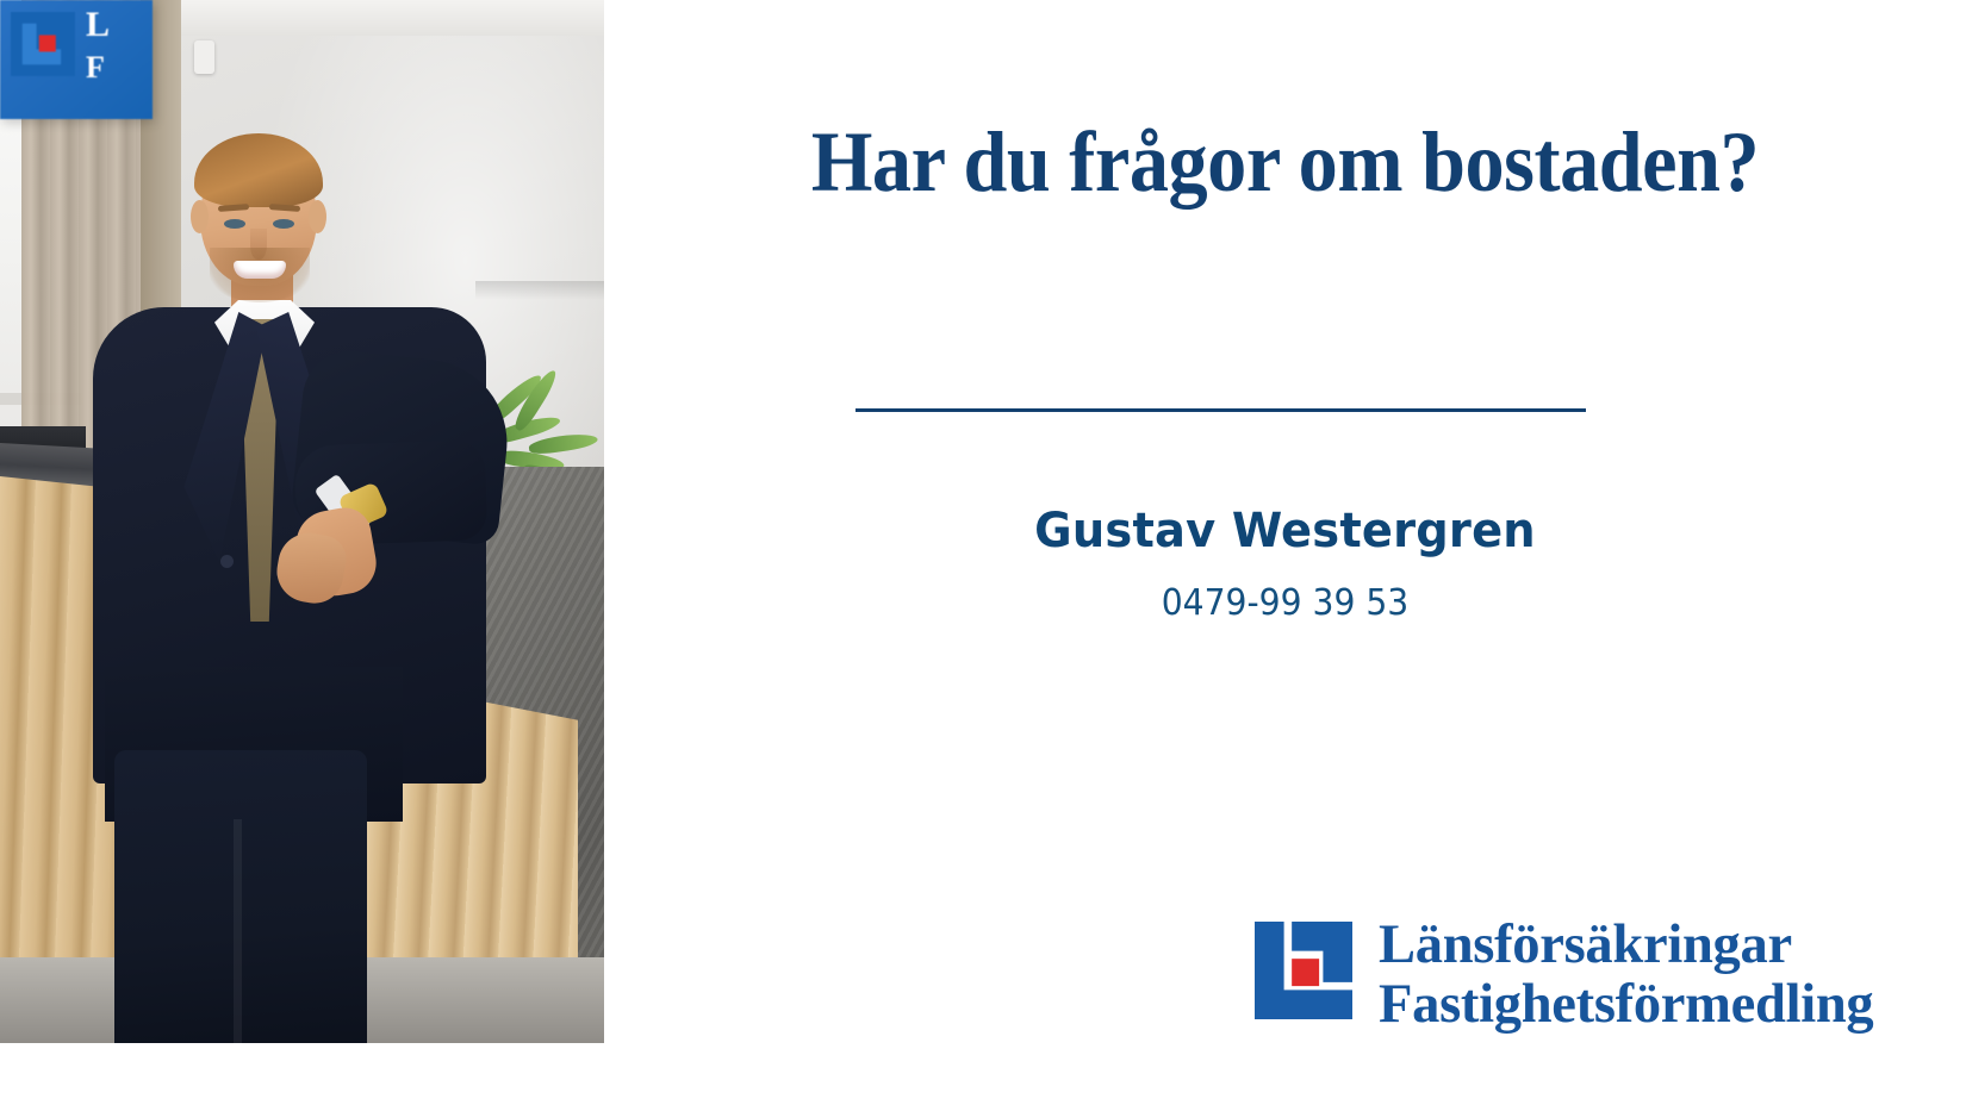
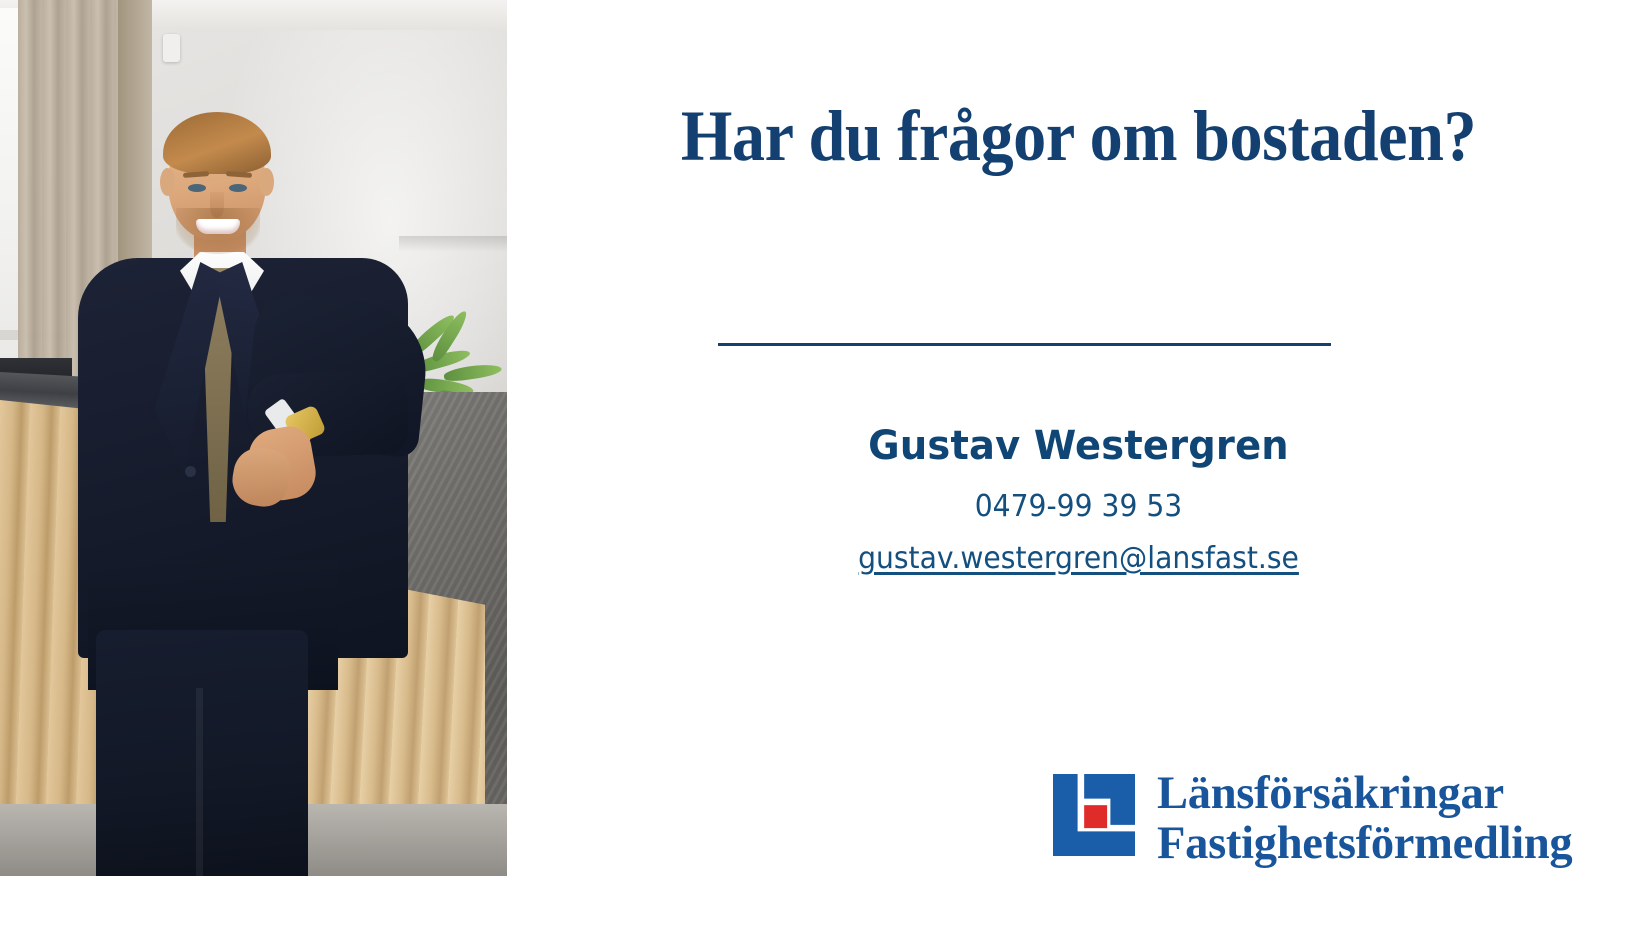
- L
- F
  Har du frågor om bostaden?
  Gustav Westergren
  0479-99 39 53
+ gustav.westergren@lansfast.se
  Länsförsäkringar
  Fastighetsförmedling
